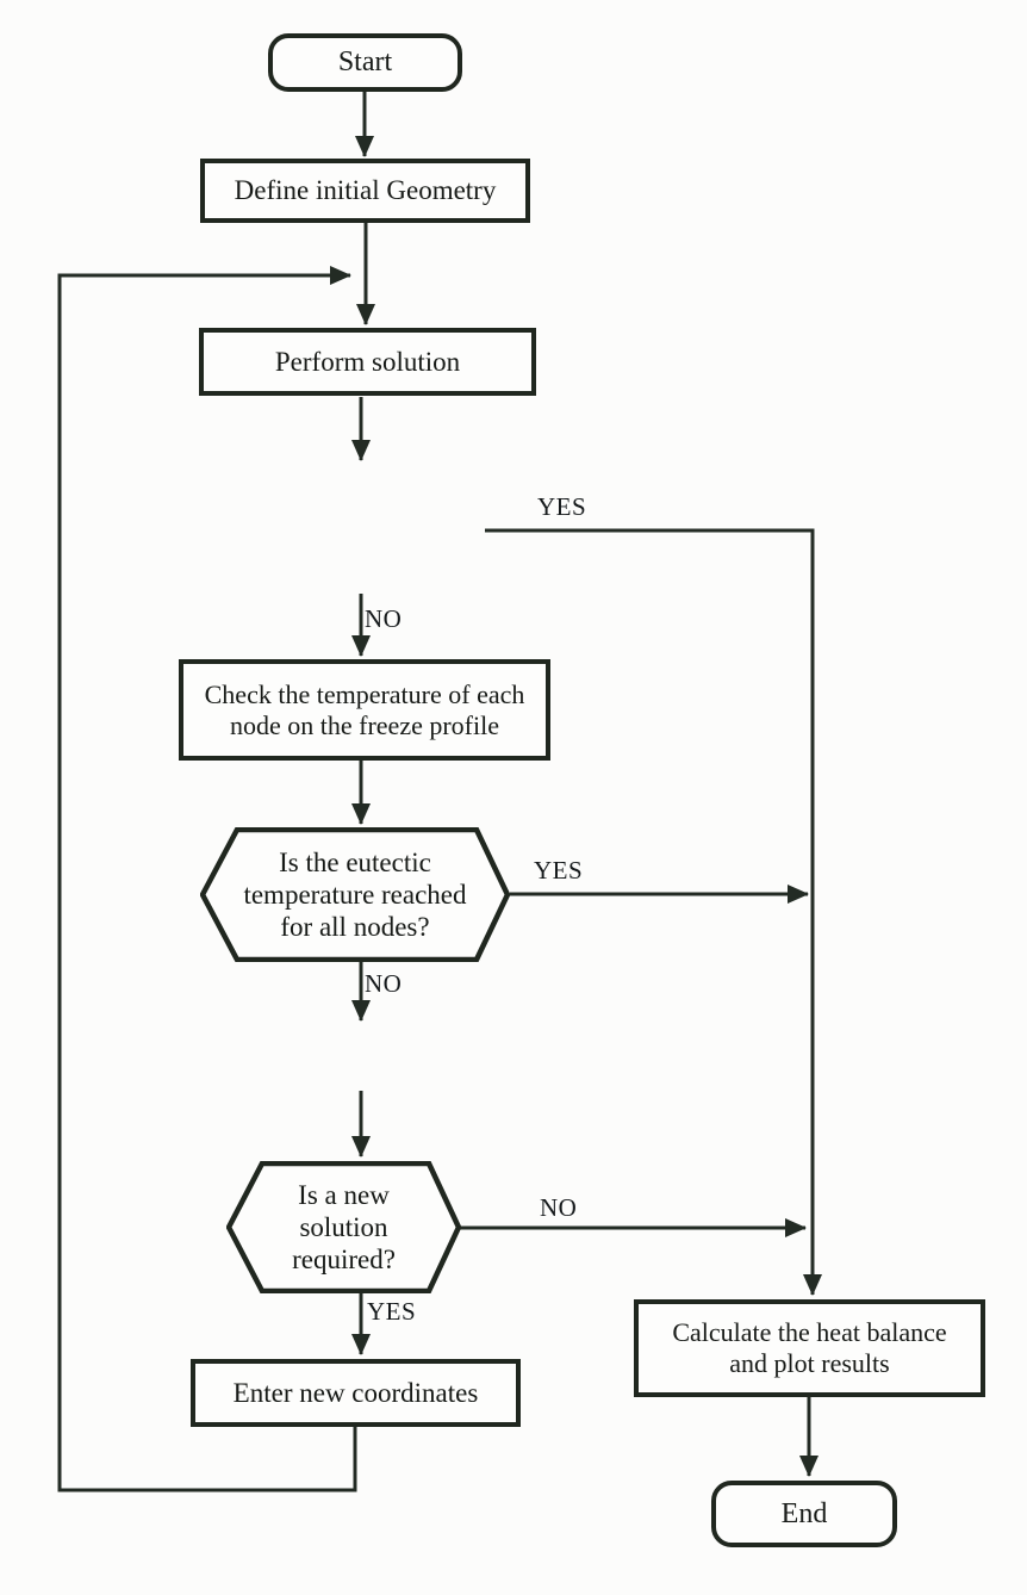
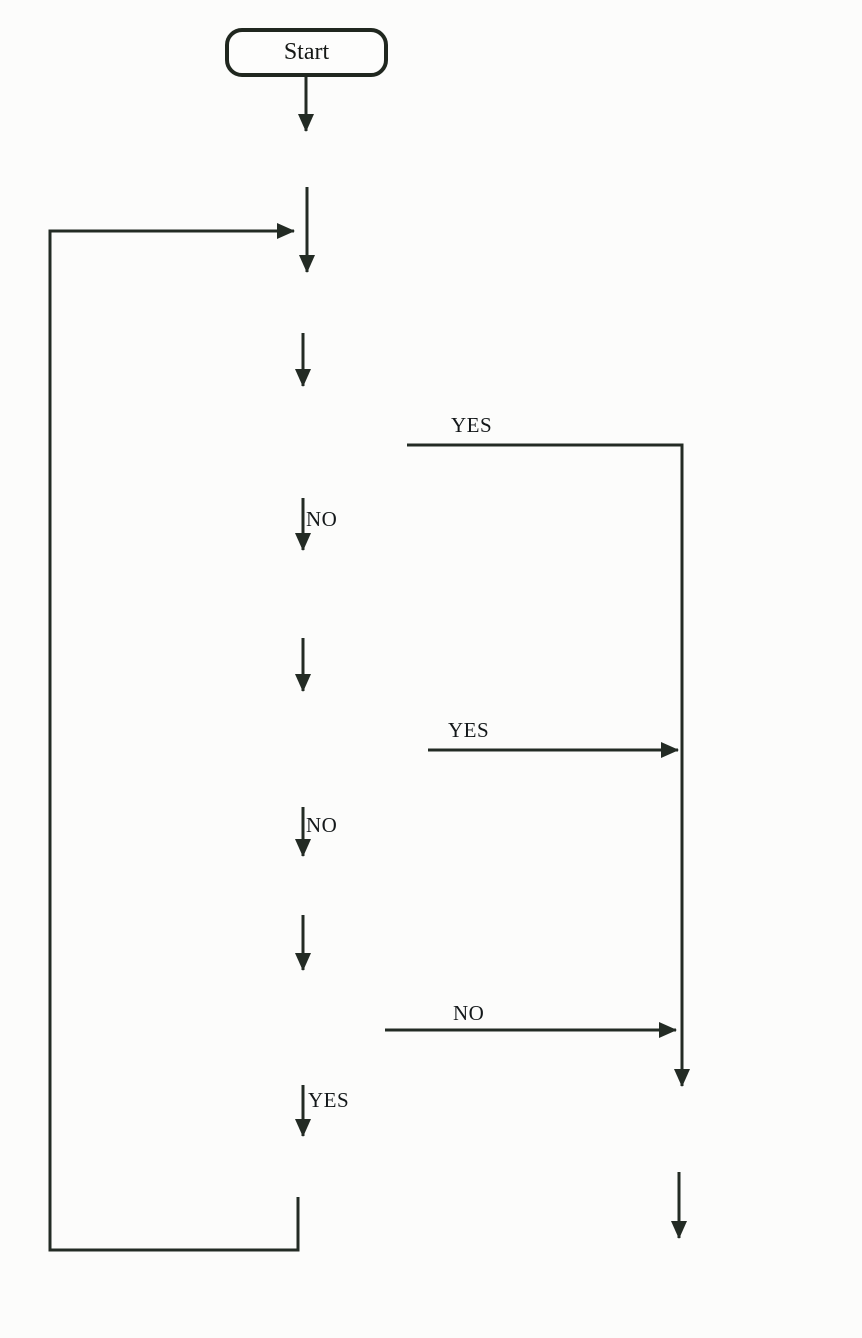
  Start
- Define initial Geometry
- Perform solution
- Check the temperature of each
- node on the freeze profile
- Is the eutectic
- temperature reached
- for all nodes?
- Is a new
- solution
- required?
- Enter new coordinates
- Calculate the heat balance
- and plot results
- End
  YES
  NO
  YES
  NO
  NO
  YES
